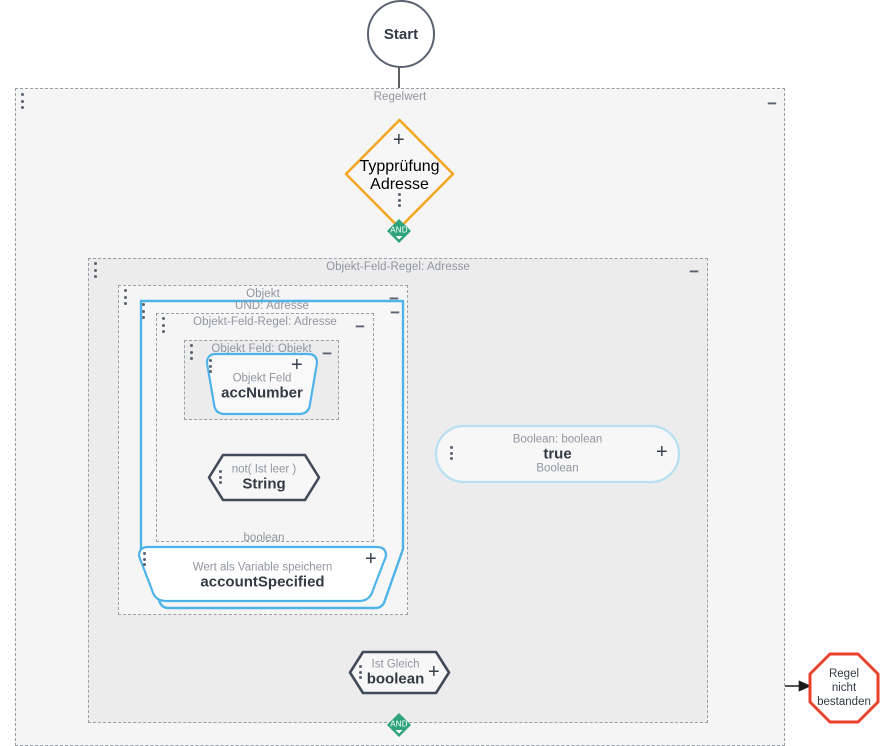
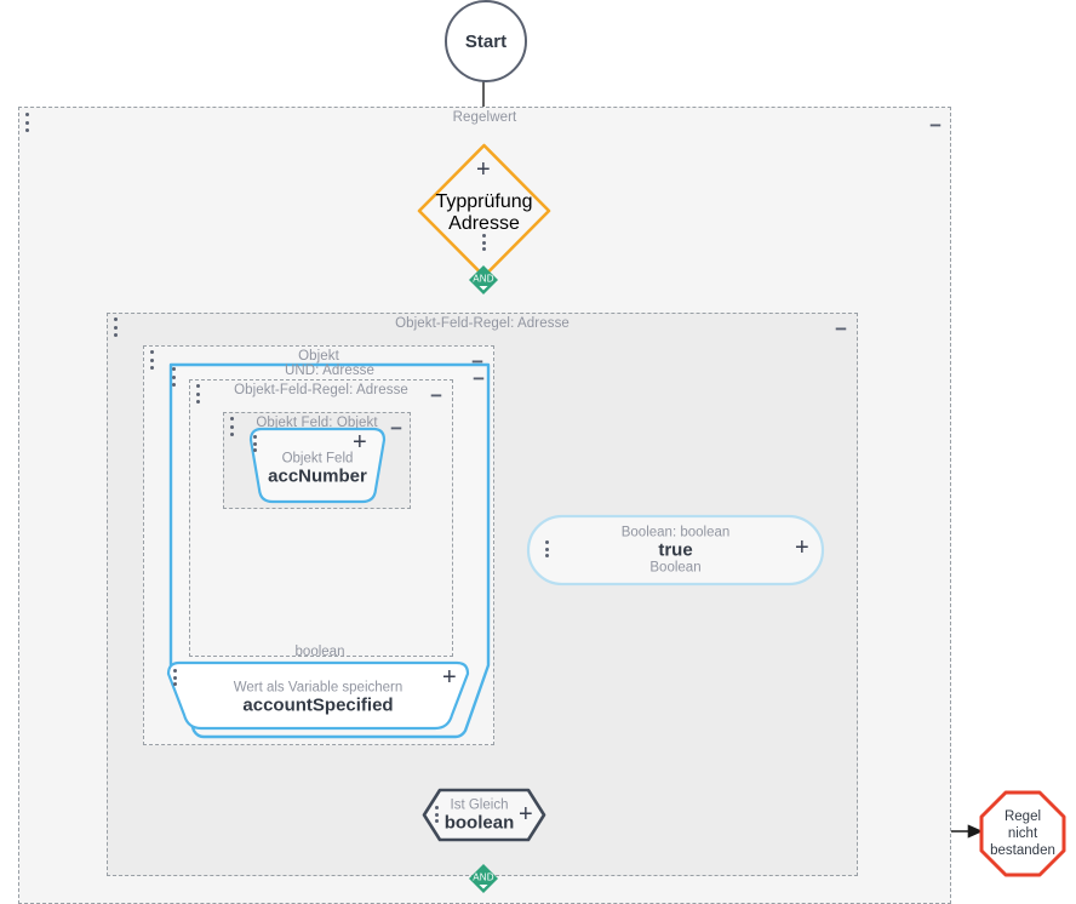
  Regelwert
  −
  Objekt-Feld-Regel: Adresse
  −
  Objekt
  −
  UND: Adresse
  −
  Objekt-Feld-Regel: Adresse
  −
  Objekt Feld: Objekt
  −
  Start
  +
  Typprüfung
  Adresse
  AND
  +
  Objekt Feld
  accNumber
- not( Ist leer )
- String
  boolean
  +
  Wert als Variable speichern
  accountSpecified
  +
  Boolean: boolean
  true
  Boolean
  +
  Ist Gleich
  boolean
  AND
  Regel
  nicht
  bestanden
